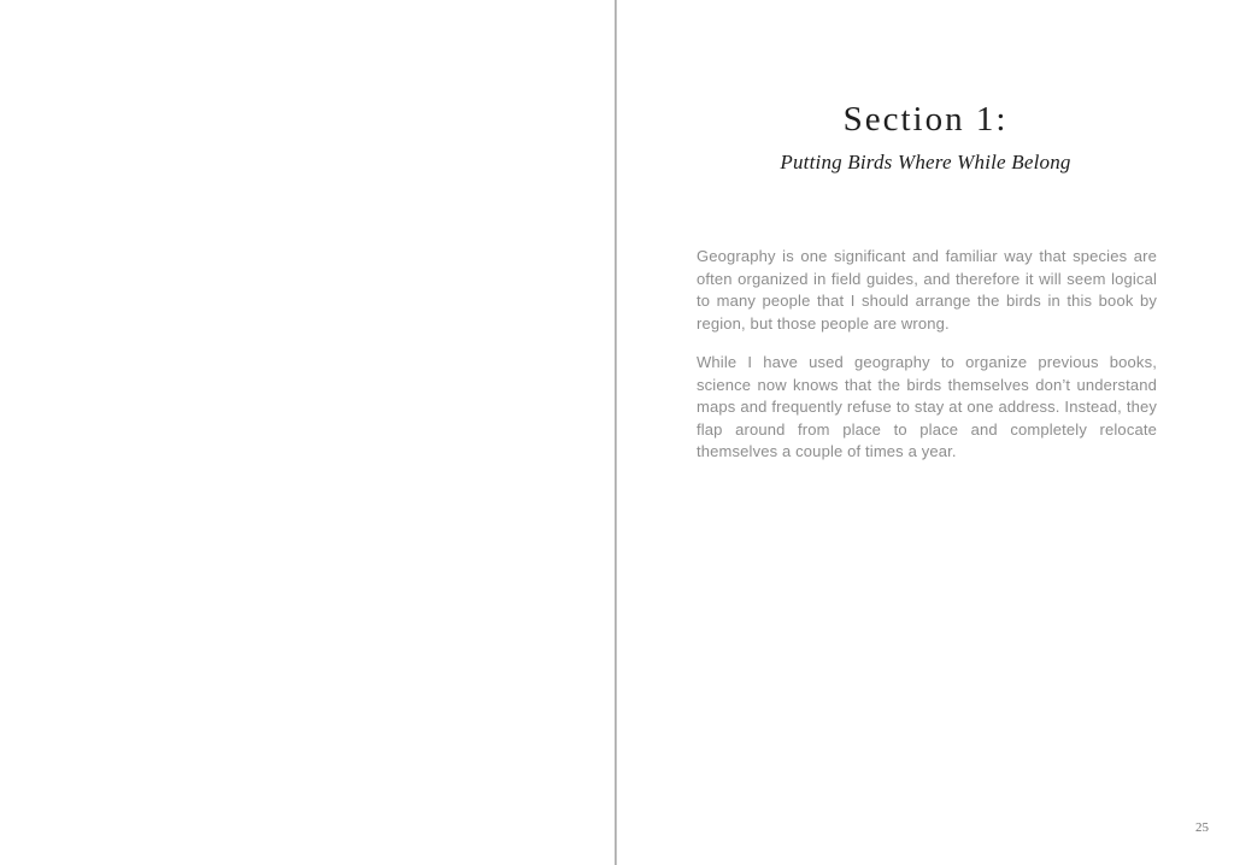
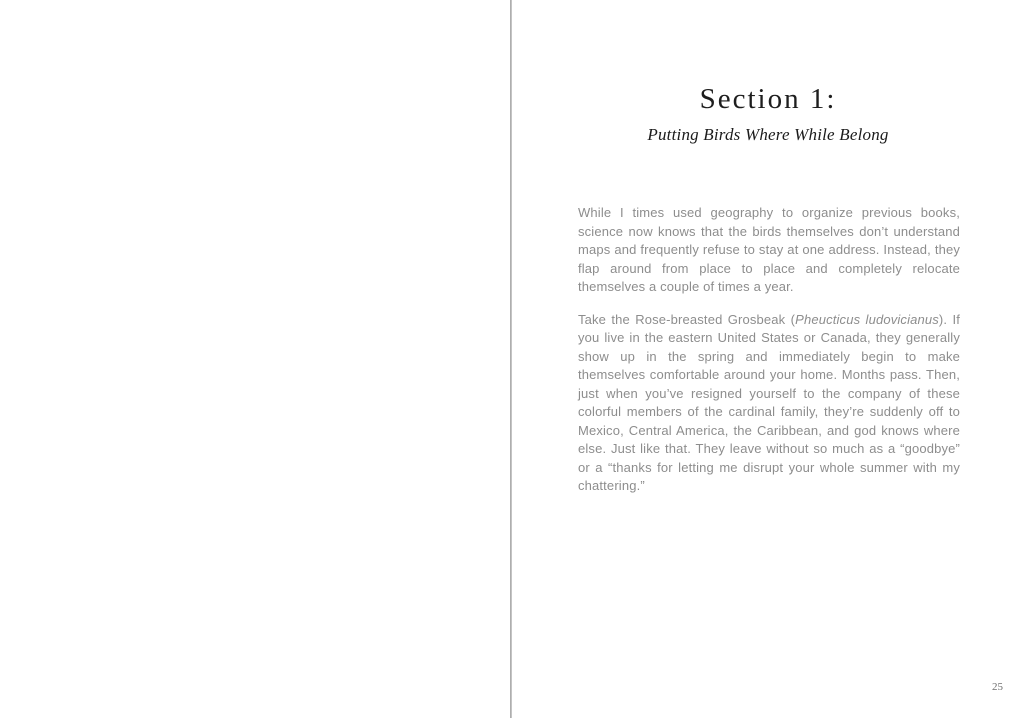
  Section 1:
  Putting Birds Where While Belong
- Geography is one significant and familiar way that species are often organized in field guides, and therefore it will seem logical to many people that I should arrange the birds in this book by region, but those people are wrong.
- While I have used geography to organize previous books, science now knows that the birds themselves don’t understand maps and frequently refuse to stay at one address. Instead, they flap around from place to place and completely relocate themselves a couple of times a year.
+ While I times used geography to organize previous books, science now knows that the birds themselves don’t understand maps and frequently refuse to stay at one address. Instead, they flap around from place to place and completely relocate themselves a couple of times a year.
+ Take the Rose-breasted Grosbeak (Pheucticus ludovicianus). If you live in the eastern United States or Canada, they generally show up in the spring and immediately begin to make themselves comfortable around your home. Months pass. Then, just when you’ve resigned yourself to the company of these colorful members of the cardinal family, they’re suddenly off to Mexico, Central America, the Caribbean, and god knows where else. Just like that. They leave without so much as a “goodbye” or a “thanks for letting me disrupt your whole summer with my chattering.”
  25
